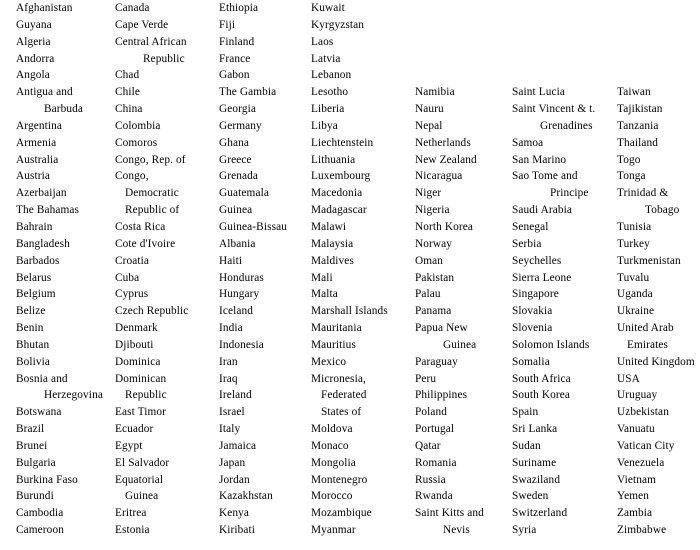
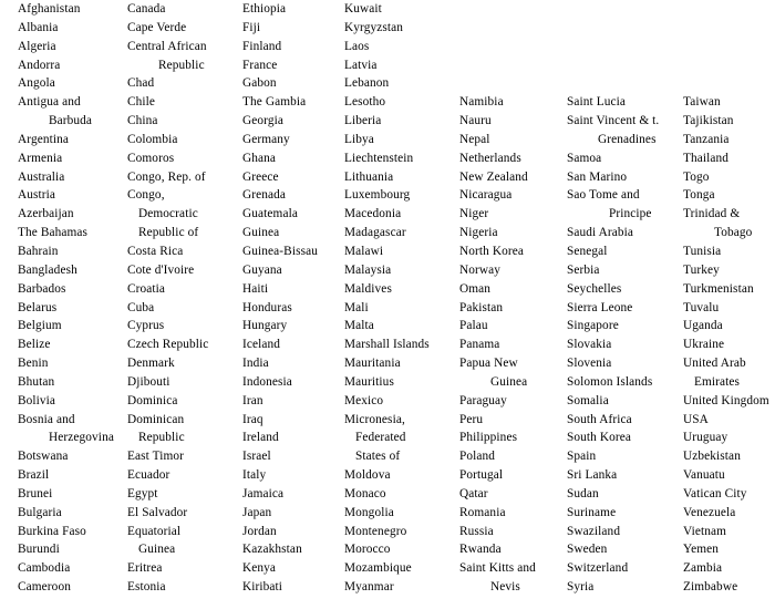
  Afghanistan
- Guyana
+ Albania
  Algeria
  Andorra
  Angola
  Antigua and
  Barbuda
  Argentina
  Armenia
  Australia
  Austria
  Azerbaijan
  The Bahamas
  Bahrain
  Bangladesh
  Barbados
  Belarus
  Belgium
  Belize
  Benin
  Bhutan
  Bolivia
  Bosnia and
  Herzegovina
  Botswana
  Brazil
  Brunei
  Bulgaria
  Burkina Faso
  Burundi
  Cambodia
  Cameroon
  Canada
  Cape Verde
  Central African
  Republic
  Chad
  Chile
  China
  Colombia
  Comoros
  Congo, Rep. of
  Congo,
  Democratic
  Republic of
  Costa Rica
  Cote d'Ivoire
  Croatia
  Cuba
  Cyprus
  Czech Republic
  Denmark
  Djibouti
  Dominica
  Dominican
  Republic
  East Timor
  Ecuador
  Egypt
  El Salvador
  Equatorial
  Guinea
  Eritrea
  Estonia
  Ethiopia
  Fiji
  Finland
  France
  Gabon
  The Gambia
  Georgia
  Germany
  Ghana
  Greece
  Grenada
  Guatemala
  Guinea
  Guinea-Bissau
- Albania
+ Guyana
  Haiti
  Honduras
  Hungary
  Iceland
  India
  Indonesia
  Iran
  Iraq
  Ireland
  Israel
  Italy
  Jamaica
  Japan
  Jordan
  Kazakhstan
  Kenya
  Kiribati
  Kuwait
  Kyrgyzstan
  Laos
  Latvia
  Lebanon
  Lesotho
  Liberia
  Libya
  Liechtenstein
  Lithuania
  Luxembourg
  Macedonia
  Madagascar
  Malawi
  Malaysia
  Maldives
  Mali
  Malta
  Marshall Islands
  Mauritania
  Mauritius
  Mexico
  Micronesia,
  Federated
  States of
  Moldova
  Monaco
  Mongolia
  Montenegro
  Morocco
  Mozambique
  Myanmar
  Namibia
  Nauru
  Nepal
  Netherlands
  New Zealand
  Nicaragua
  Niger
  Nigeria
  North Korea
  Norway
  Oman
  Pakistan
  Palau
  Panama
  Papua New
  Guinea
  Paraguay
  Peru
  Philippines
  Poland
  Portugal
  Qatar
  Romania
  Russia
  Rwanda
  Saint Kitts and
  Nevis
  Saint Lucia
  Saint Vincent & t.
  Grenadines
  Samoa
  San Marino
  Sao Tome and
  Principe
  Saudi Arabia
  Senegal
  Serbia
  Seychelles
  Sierra Leone
  Singapore
  Slovakia
  Slovenia
  Solomon Islands
  Somalia
  South Africa
  South Korea
  Spain
  Sri Lanka
  Sudan
  Suriname
  Swaziland
  Sweden
  Switzerland
  Syria
  Taiwan
  Tajikistan
  Tanzania
  Thailand
  Togo
  Tonga
  Trinidad &
  Tobago
  Tunisia
  Turkey
  Turkmenistan
  Tuvalu
  Uganda
  Ukraine
  United Arab
  Emirates
  United Kingdom
  USA
  Uruguay
  Uzbekistan
  Vanuatu
  Vatican City
  Venezuela
  Vietnam
  Yemen
  Zambia
  Zimbabwe
